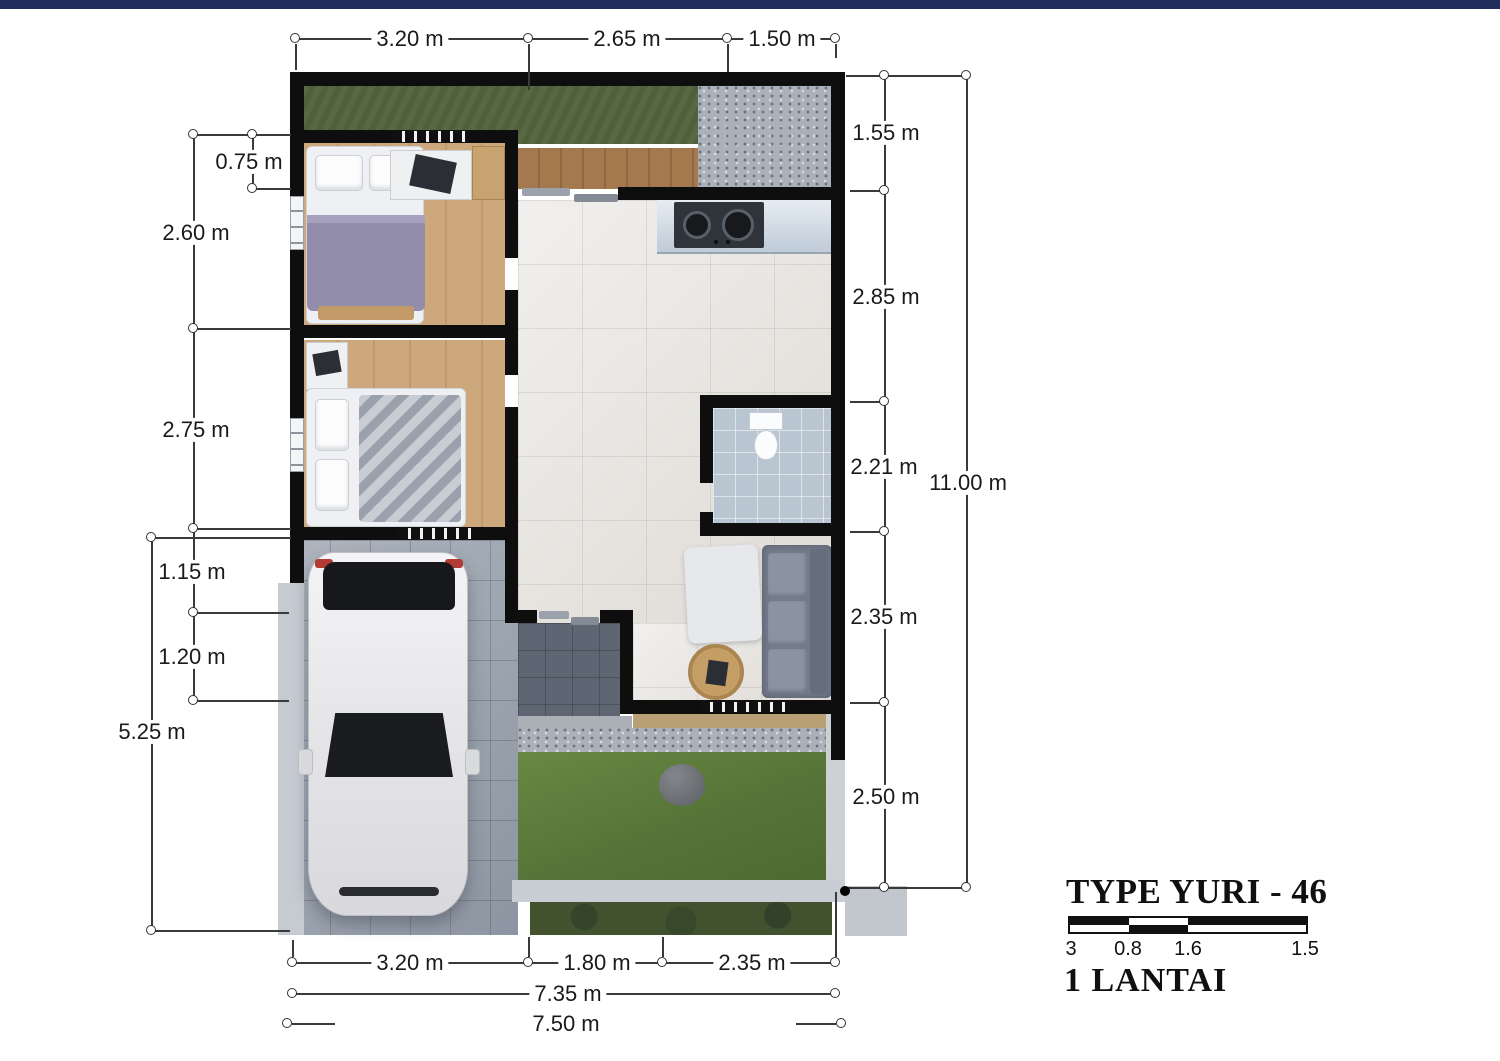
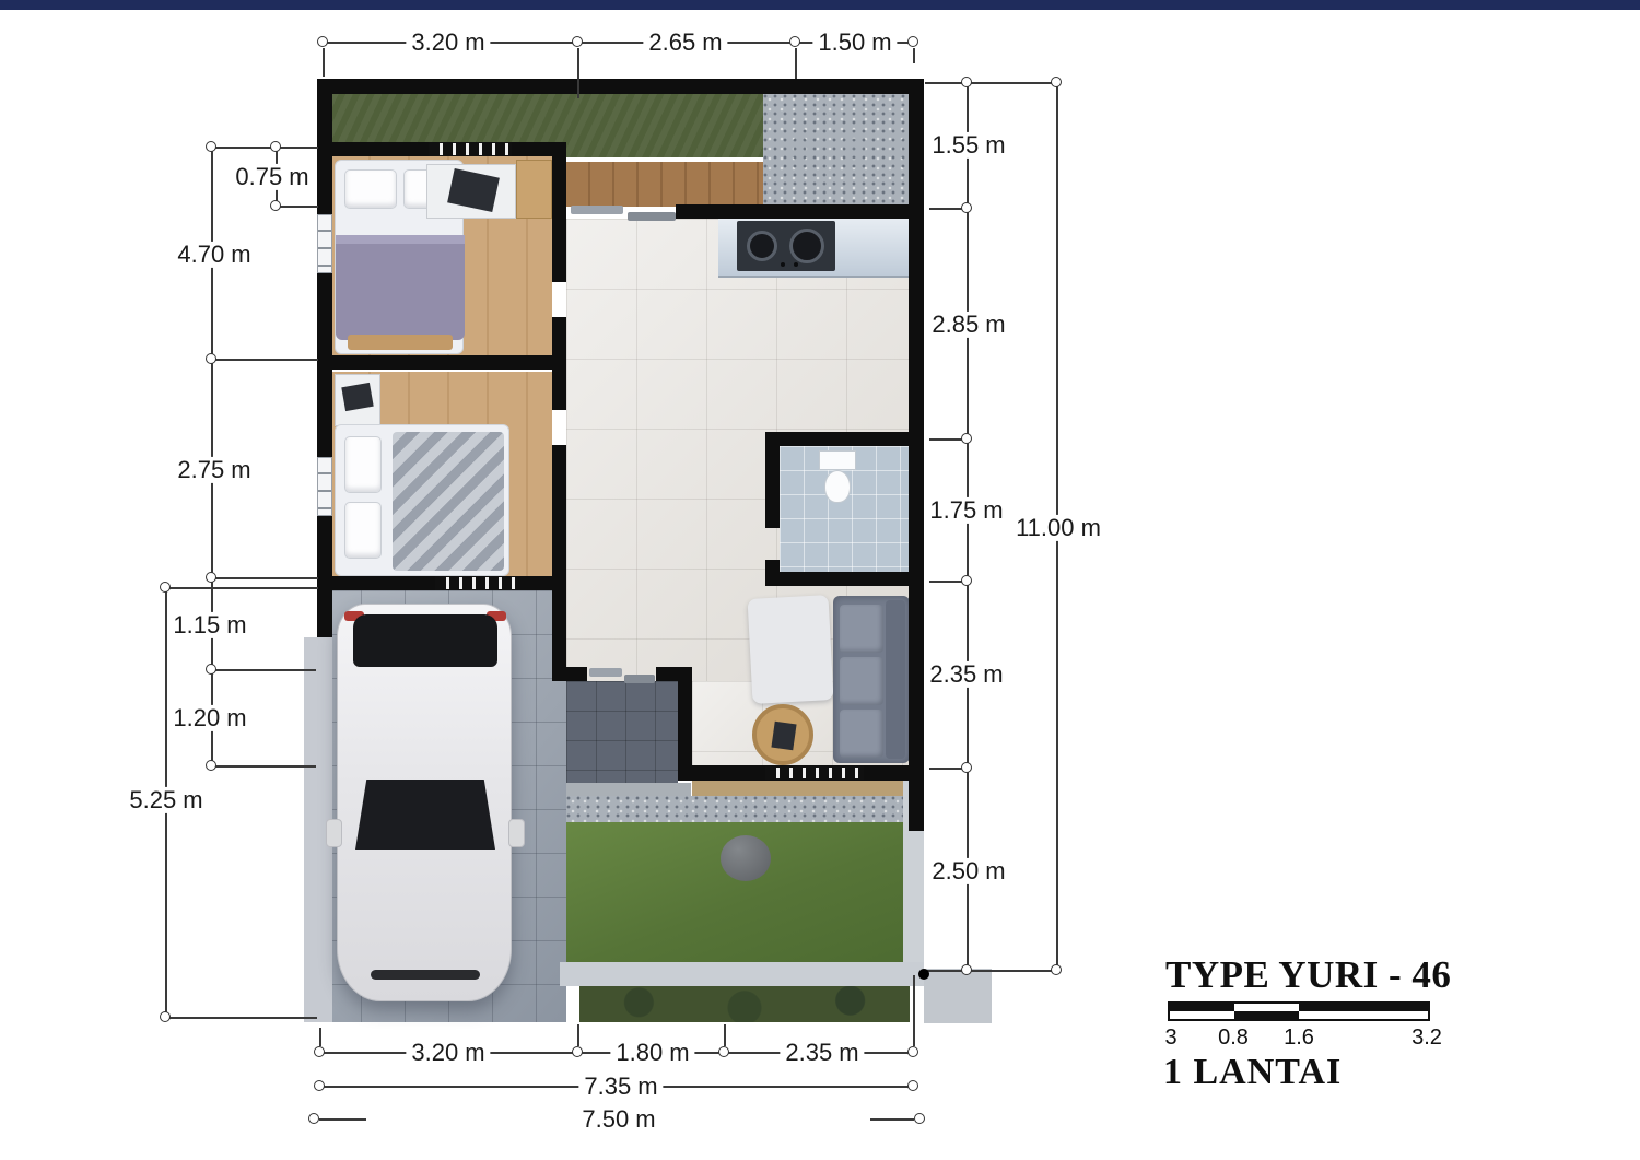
  3.20 m
  2.65 m
  1.50 m
  0.75 m
- 2.60 m
+ 4.70 m
  2.75 m
  1.15 m
  1.20 m
  5.25 m
  1.55 m
  2.85 m
- 2.21 m
+ 1.75 m
  2.35 m
  2.50 m
  11.00 m
  3.20 m
  1.80 m
  2.35 m
  7.35 m
  7.50 m
  TYPE YURI - 46
  3
  0.8
  1.6
- 1.5
+ 3.2
  1 LANTAI
